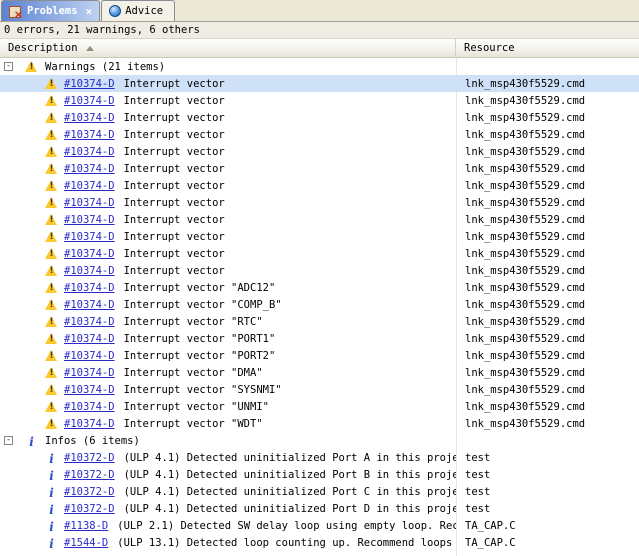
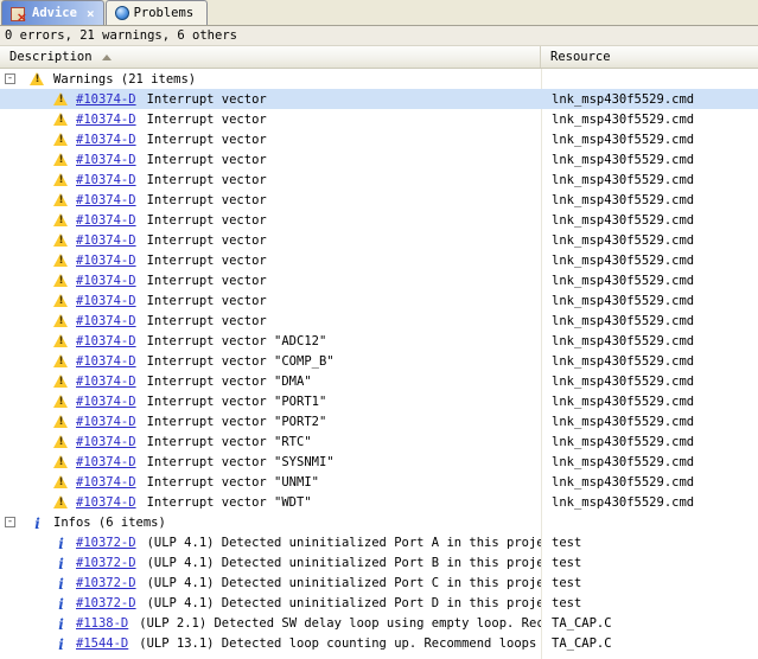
- Problems
+ Advice
  ×
- Advice
+ Problems
  0 errors, 21 warnings, 6 others
  Description
  Resource
  -
  Warnings (21 items)
  #10374-D
  Interrupt vector
  lnk_msp430f5529.cmd
  #10374-D
  Interrupt vector
  lnk_msp430f5529.cmd
  #10374-D
  Interrupt vector
  lnk_msp430f5529.cmd
  #10374-D
  Interrupt vector
  lnk_msp430f5529.cmd
  #10374-D
  Interrupt vector
  lnk_msp430f5529.cmd
  #10374-D
  Interrupt vector
  lnk_msp430f5529.cmd
  #10374-D
  Interrupt vector
  lnk_msp430f5529.cmd
  #10374-D
  Interrupt vector
  lnk_msp430f5529.cmd
  #10374-D
  Interrupt vector
  lnk_msp430f5529.cmd
  #10374-D
  Interrupt vector
  lnk_msp430f5529.cmd
  #10374-D
  Interrupt vector
  lnk_msp430f5529.cmd
  #10374-D
  Interrupt vector
  lnk_msp430f5529.cmd
  #10374-D
  Interrupt vector "ADC12"
  lnk_msp430f5529.cmd
  #10374-D
  Interrupt vector "COMP_B"
  lnk_msp430f5529.cmd
  #10374-D
- Interrupt vector "RTC"
+ Interrupt vector "DMA"
  lnk_msp430f5529.cmd
  #10374-D
  Interrupt vector "PORT1"
  lnk_msp430f5529.cmd
  #10374-D
  Interrupt vector "PORT2"
  lnk_msp430f5529.cmd
  #10374-D
- Interrupt vector "DMA"
+ Interrupt vector "RTC"
  lnk_msp430f5529.cmd
  #10374-D
  Interrupt vector "SYSNMI"
  lnk_msp430f5529.cmd
  #10374-D
  Interrupt vector "UNMI"
  lnk_msp430f5529.cmd
  #10374-D
  Interrupt vector "WDT"
  lnk_msp430f5529.cmd
  -
  Infos (6 items)
  #10372-D
  (ULP 4.1) Detected uninitialized Port A in this proje
  test
  #10372-D
  (ULP 4.1) Detected uninitialized Port B in this proje
  test
  #10372-D
  (ULP 4.1) Detected uninitialized Port C in this proje
  test
  #10372-D
  (ULP 4.1) Detected uninitialized Port D in this proje
  test
  #1138-D
  (ULP 2.1) Detected SW delay loop using empty loop. Rec
  TA_CAP.C
  #1544-D
  (ULP 13.1) Detected loop counting up. Recommend loops
  TA_CAP.C
